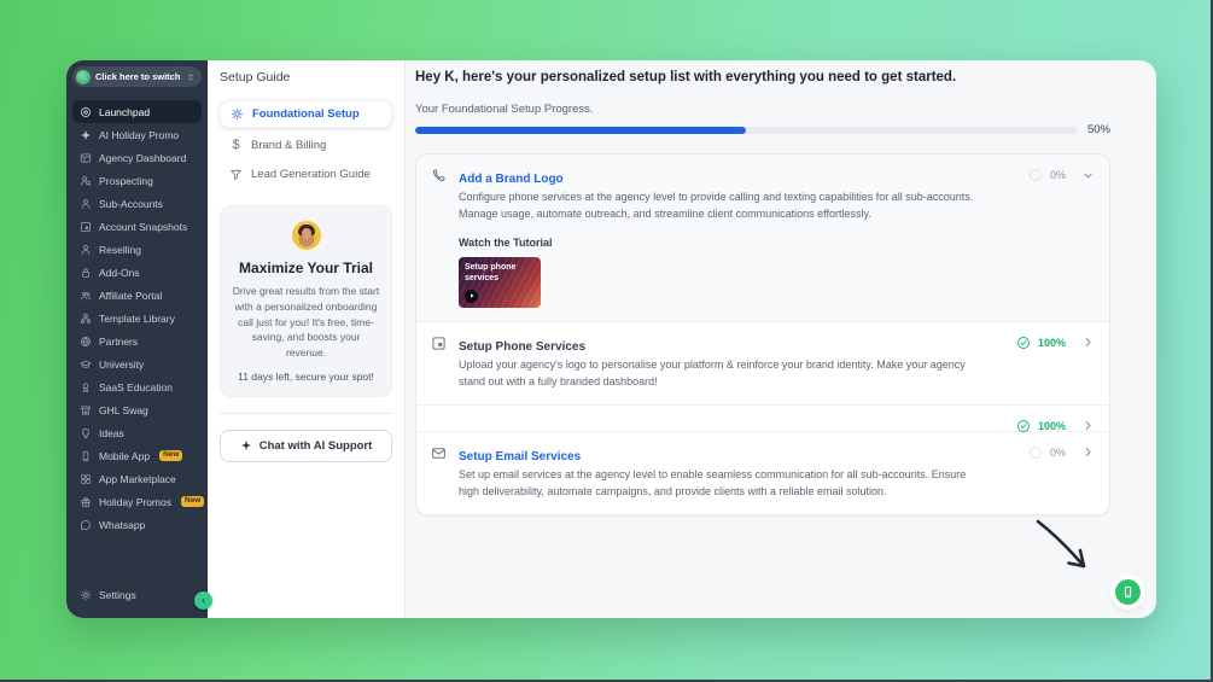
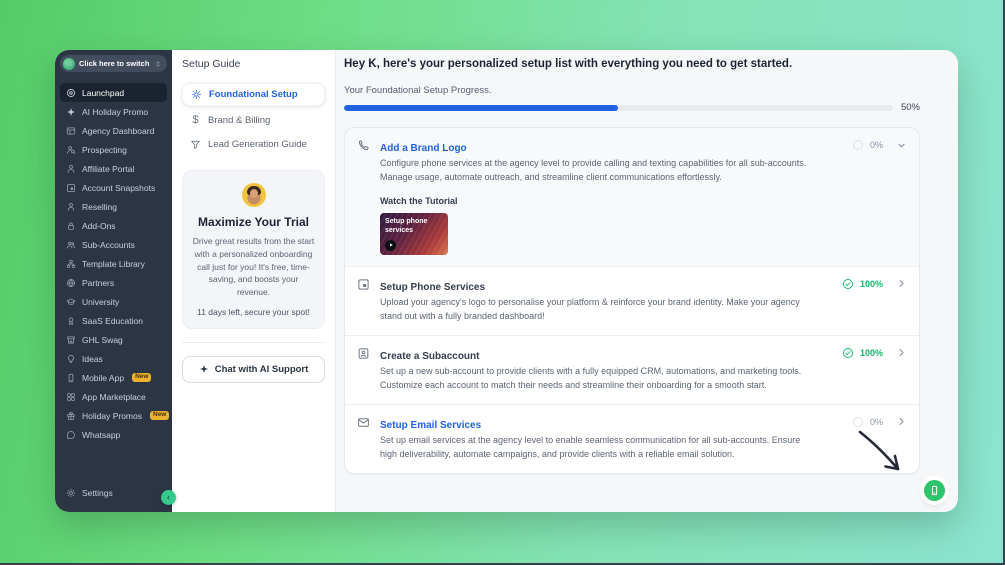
  Click here to switch
  Launchpad
  AI Holiday Promo
  Agency Dashboard
  Prospecting
- Sub-Accounts
+ Affiliate Portal
  Account Snapshots
  Reselling
  Add-Ons
- Affiliate Portal
+ Sub-Accounts
  Template Library
  Partners
  University
  SaaS Education
  GHL Swag
  Ideas
  Mobile App
  App Marketplace
  Holiday Promos
  Whatsapp
  Settings
  ‹
  Setup Guide
  Foundational Setup
  $
  Brand & Billing
  Lead Generation Guide
  Maximize Your Trial
  Drive great results from the start with a personalized onboarding call just for you! It's free, time-saving, and boosts your revenue.
  11 days left, secure your spot!
  Chat with AI Support
  Hey K, here's your personalized setup list with everything you need to get started.
  Your Foundational Setup Progress.
  50%
  Add a Brand Logo
  Configure phone services at the agency level to provide calling and texting capabilities for all sub-accounts. Manage usage, automate outreach, and streamline client communications effortlessly.
  0%
  Watch the Tutorial
  Setup Phone Services
  Upload your agency's logo to personalise your platform & reinforce your brand identity. Make your agency stand out with a fully branded dashboard!
  100%
+ Create a Subaccount
+ Set up a new sub-account to provide clients with a fully equipped CRM, automations, and marketing tools. Customize each account to match their needs and streamline their onboarding for a smooth start.
  100%
  Setup Email Services
  Set up email services at the agency level to enable seamless communication for all sub-accounts. Ensure high deliverability, automate campaigns, and provide clients with a reliable email solution.
  0%
